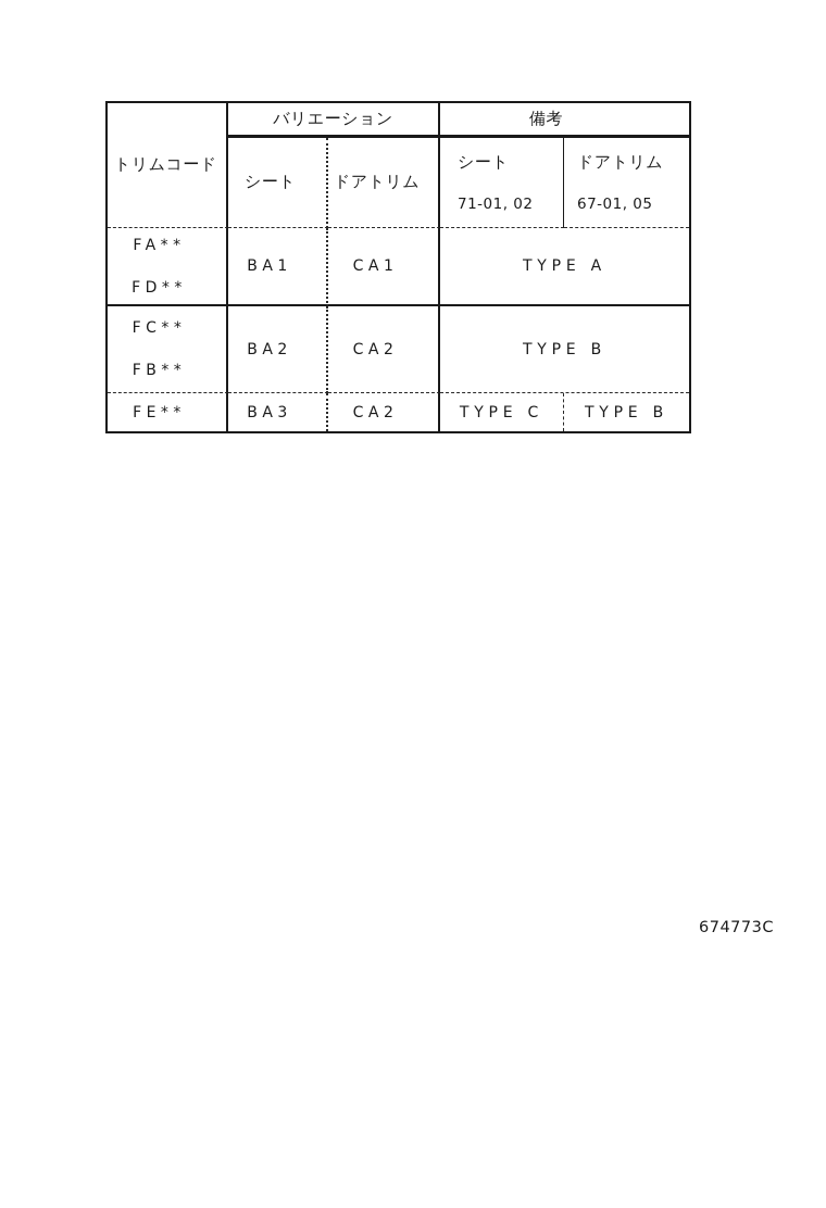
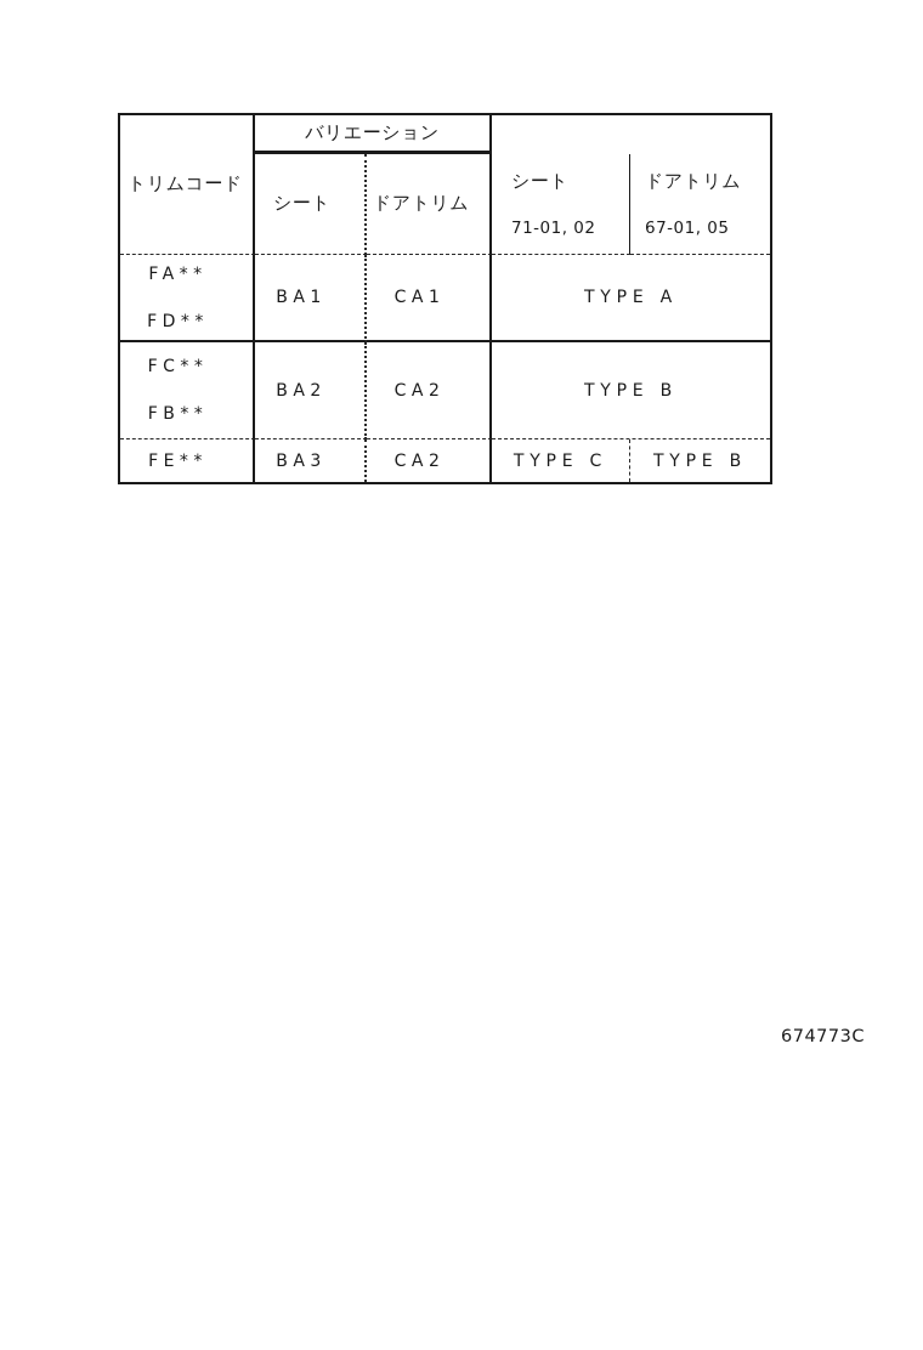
  トリムコード
  バリエーション
- 備考
  シート
  ドアトリム
  シート
  71-01, 02
  ドアトリム
  67-01, 05
  FA**
  FD**
  BA1
  CA1
  TYPE A
  FC**
  FB**
  BA2
  CA2
  TYPE B
  FE**
  BA3
  CA2
  TYPE C
  TYPE B
  674773C
